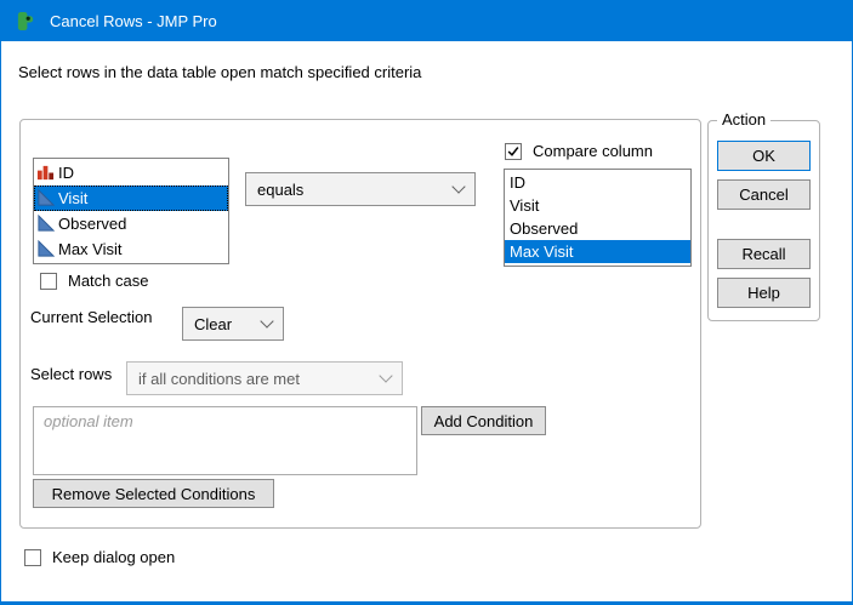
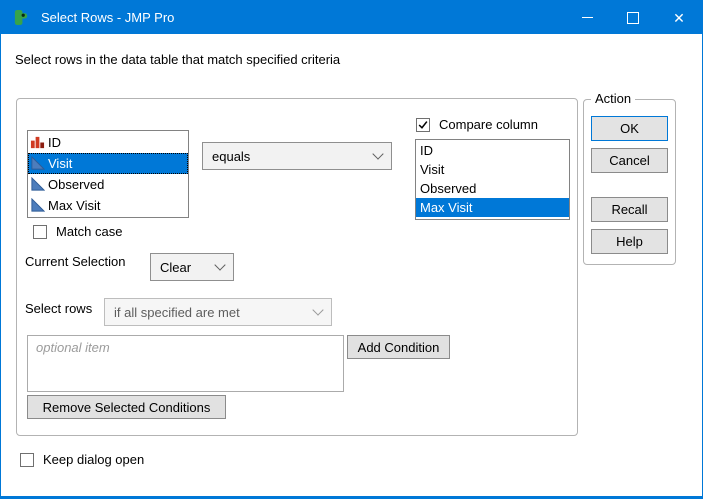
- Cancel Rows - JMP Pro
+ Select Rows - JMP Pro
+ ✕
- Select rows in the data table open match specified criteria
+ Select rows in the data table that match specified criteria
  ID
  Visit
  Observed
  Max Visit
  equals
  Compare column
  ID
  Visit
  Observed
  Max Visit
  Match case
  Current Selection
  Clear
  Select rows
- if all conditions are met
+ if all specified are met
  optional item
  Add Condition
  Remove Selected Conditions
  Action
  OK
  Cancel
  Recall
  Help
  Keep dialog open
